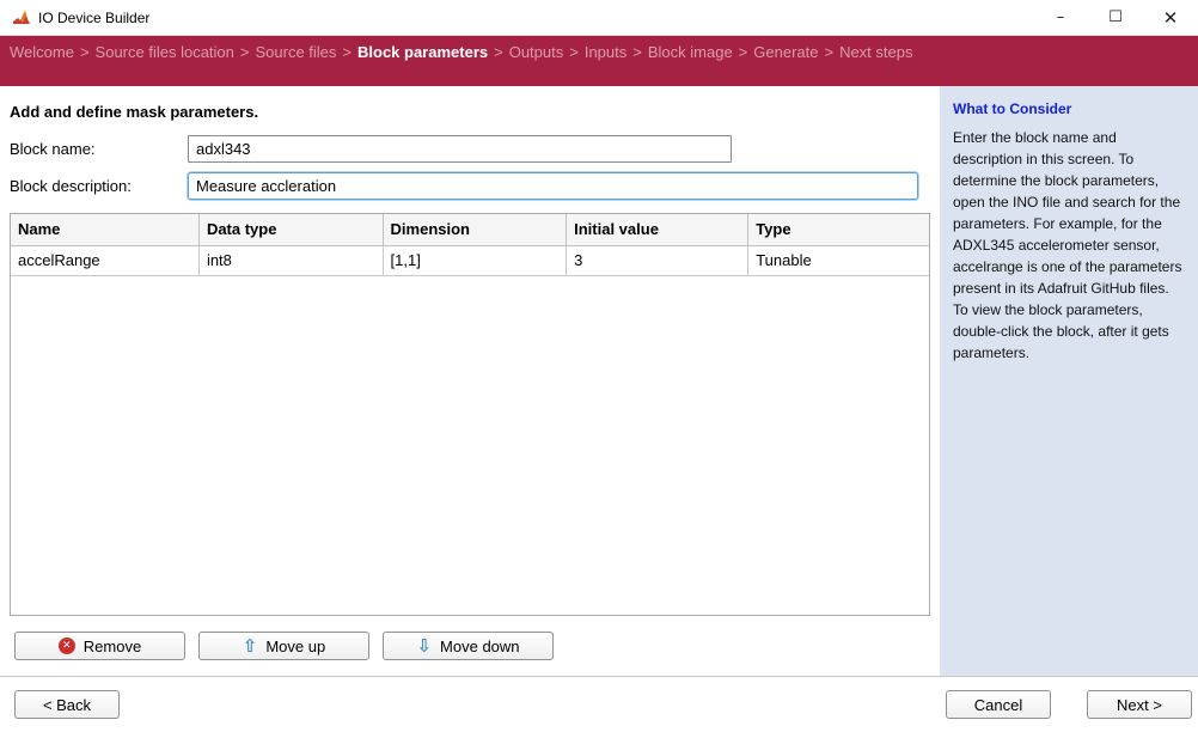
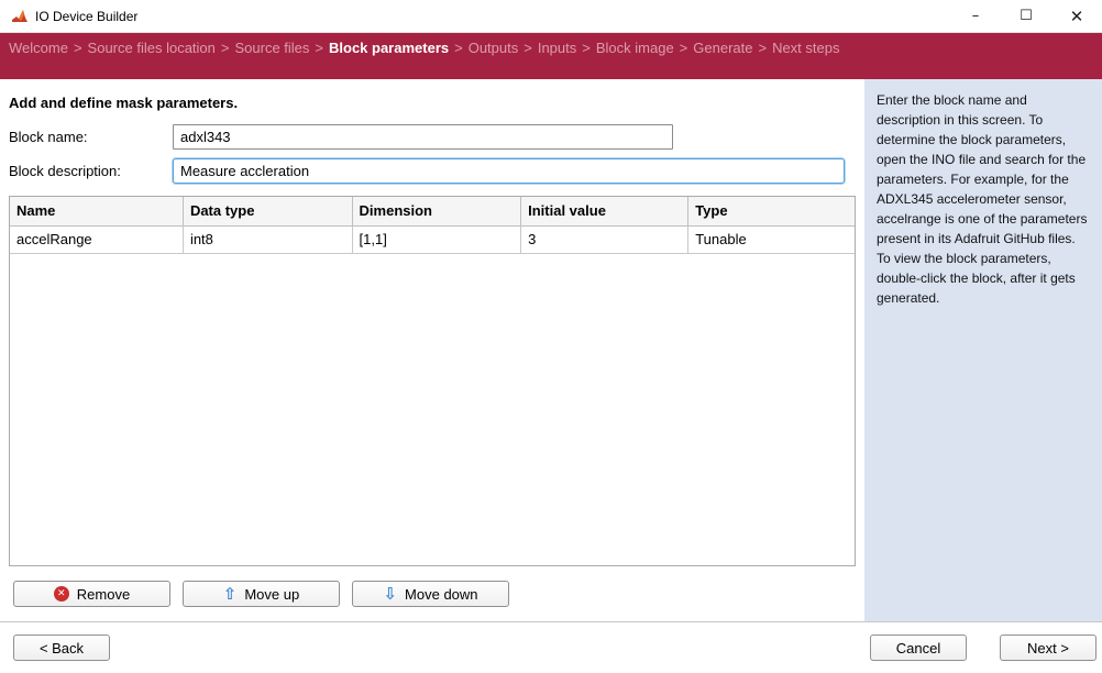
  IO Device Builder
  –
  ☐
  ✕
  Welcome > Source files location > Source files > Block parameters > Outputs > Inputs > Block image > Generate > Next steps
  Add and define mask parameters.
  Block name:
  adxl343
  Block description:
  Measure accleration
  Name	Data type	Dimension	Initial value	Type
  accelRange	int8	[1,1]	3	Tunable
  ✕
  Remove
  ⇧
  Move up
  ⇩
  Move down
- What to Consider
- Enter the block name and description in this screen. To determine the block parameters, open the INO file and search for the parameters. For example, for the ADXL345 accelerometer sensor, accelrange is one of the parameters present in its Adafruit GitHub files. To view the block parameters, double-click the block, after it gets parameters.
+ Enter the block name and description in this screen. To determine the block parameters, open the INO file and search for the parameters. For example, for the ADXL345 accelerometer sensor, accelrange is one of the parameters present in its Adafruit GitHub files. To view the block parameters, double-click the block, after it gets generated.
  < Back
  Cancel
  Next >
